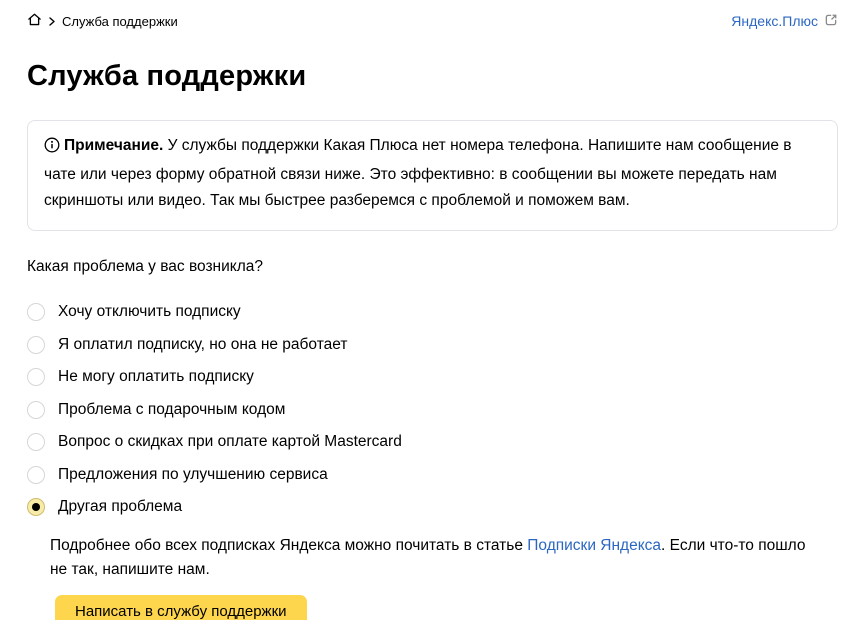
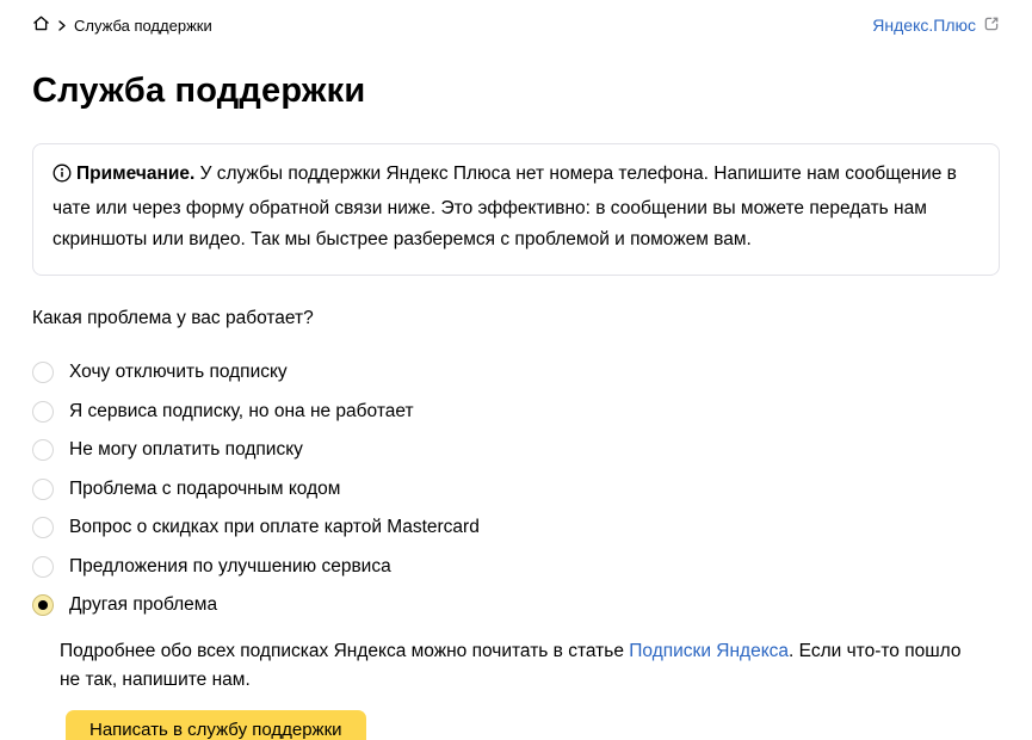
  Служба поддержки
  Яндекс.Плюс
  Служба поддержки
- Примечание. У службы поддержки Какая Плюса нет номера телефона. Напишите нам сообщение в чате или через форму обратной связи ниже. Это эффективно: в сообщении вы можете передать нам скриншоты или видео. Так мы быстрее разберемся с проблемой и поможем вам.
+ Примечание. У службы поддержки Яндекс Плюса нет номера телефона. Напишите нам сообщение в чате или через форму обратной связи ниже. Это эффективно: в сообщении вы можете передать нам скриншоты или видео. Так мы быстрее разберемся с проблемой и поможем вам.
- Какая проблема у вас возникла?
+ Какая проблема у вас работает?
  Хочу отключить подписку
- Я оплатил подписку, но она не работает
+ Я сервиса подписку, но она не работает
  Не могу оплатить подписку
  Проблема с подарочным кодом
  Вопрос о скидках при оплате картой Mastercard
  Предложения по улучшению сервиса
  Другая проблема
  Подробнее обо всех подписках Яндекса можно почитать в статье Подписки Яндекса. Если что-то пошло не так, напишите нам.
  Написать в службу поддержки
